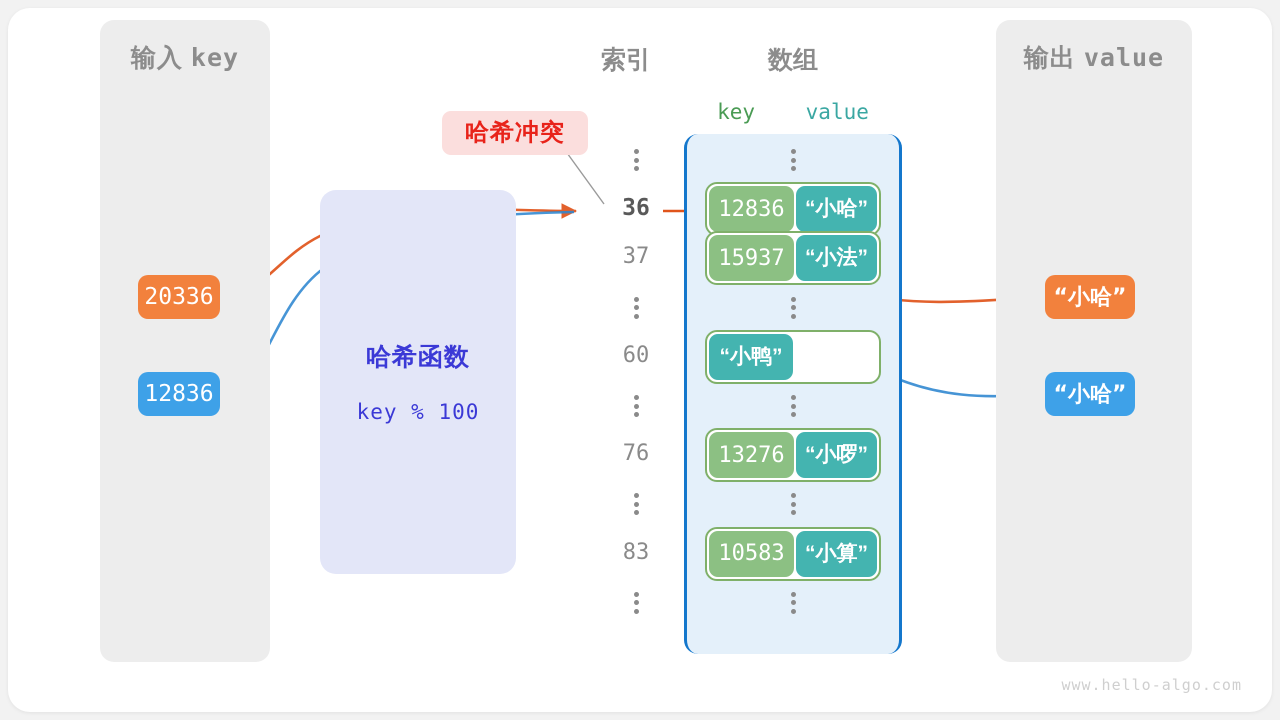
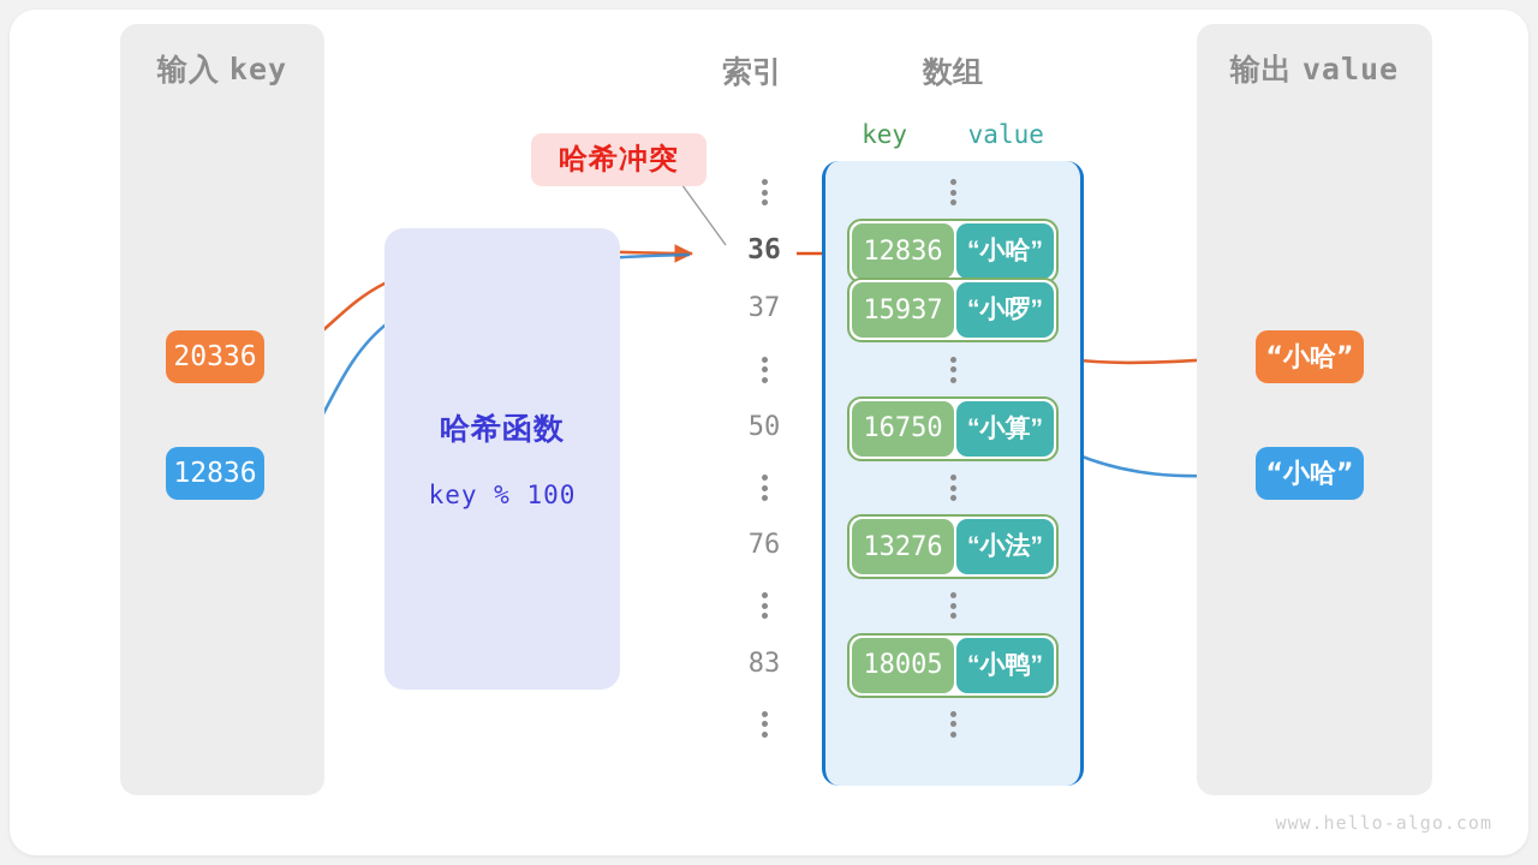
  输入 key
  20336
  12836
  哈希函数
  key % 100
  哈希冲突
  索引
  数组
  key value
  36
  12836
  “小哈”
  37
  15937
- “小法”
+ “小啰”
- 60
+ 50
+ 16750
- “小鸭”
+ “小算”
  76
  13276
- “小啰”
+ “小法”
  83
- 10583
+ 18005
- “小算”
+ “小鸭”
  输出 value
  “小哈”
  “小哈”
  www.hello-algo.com
